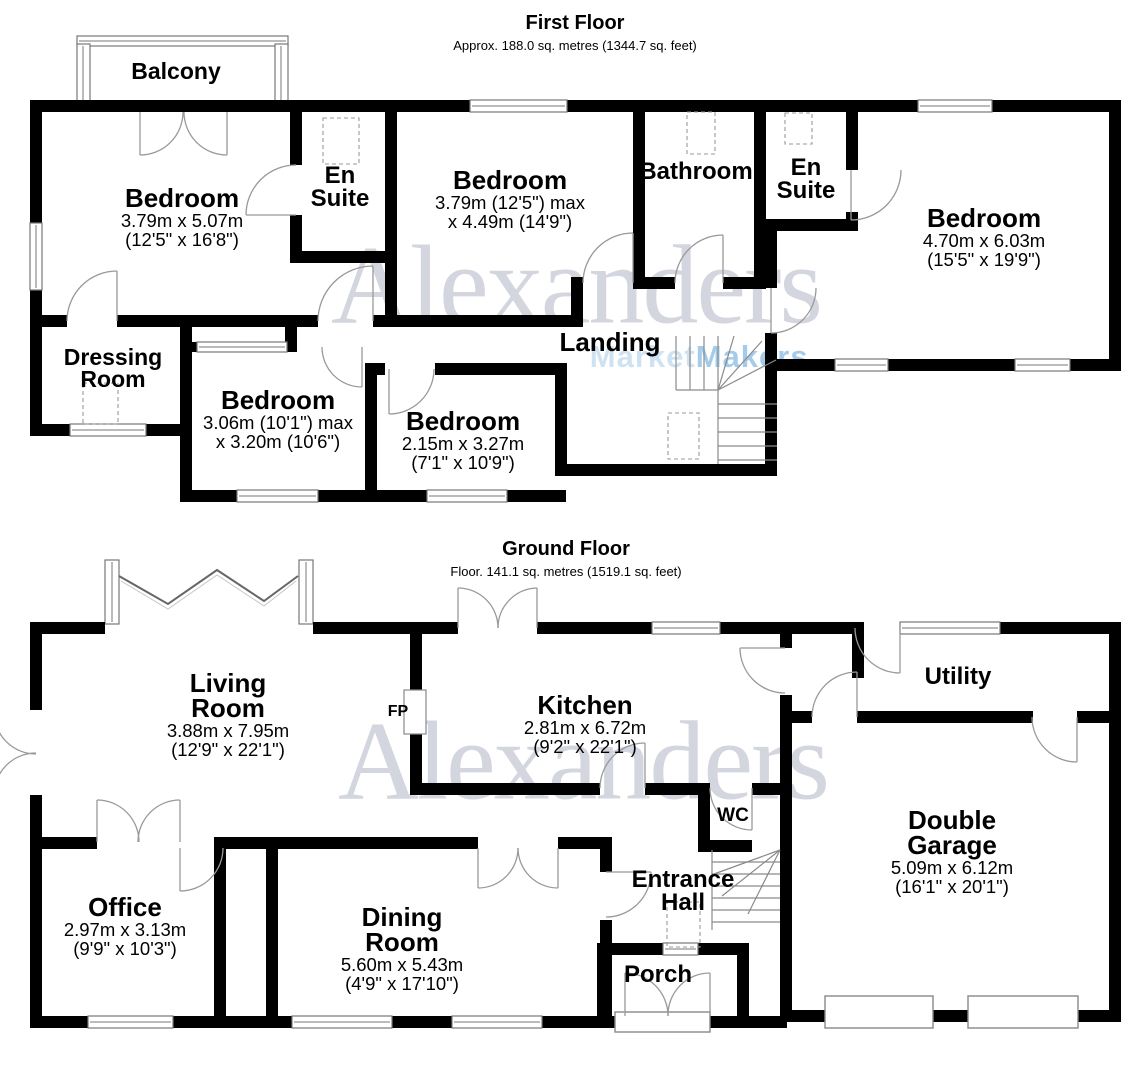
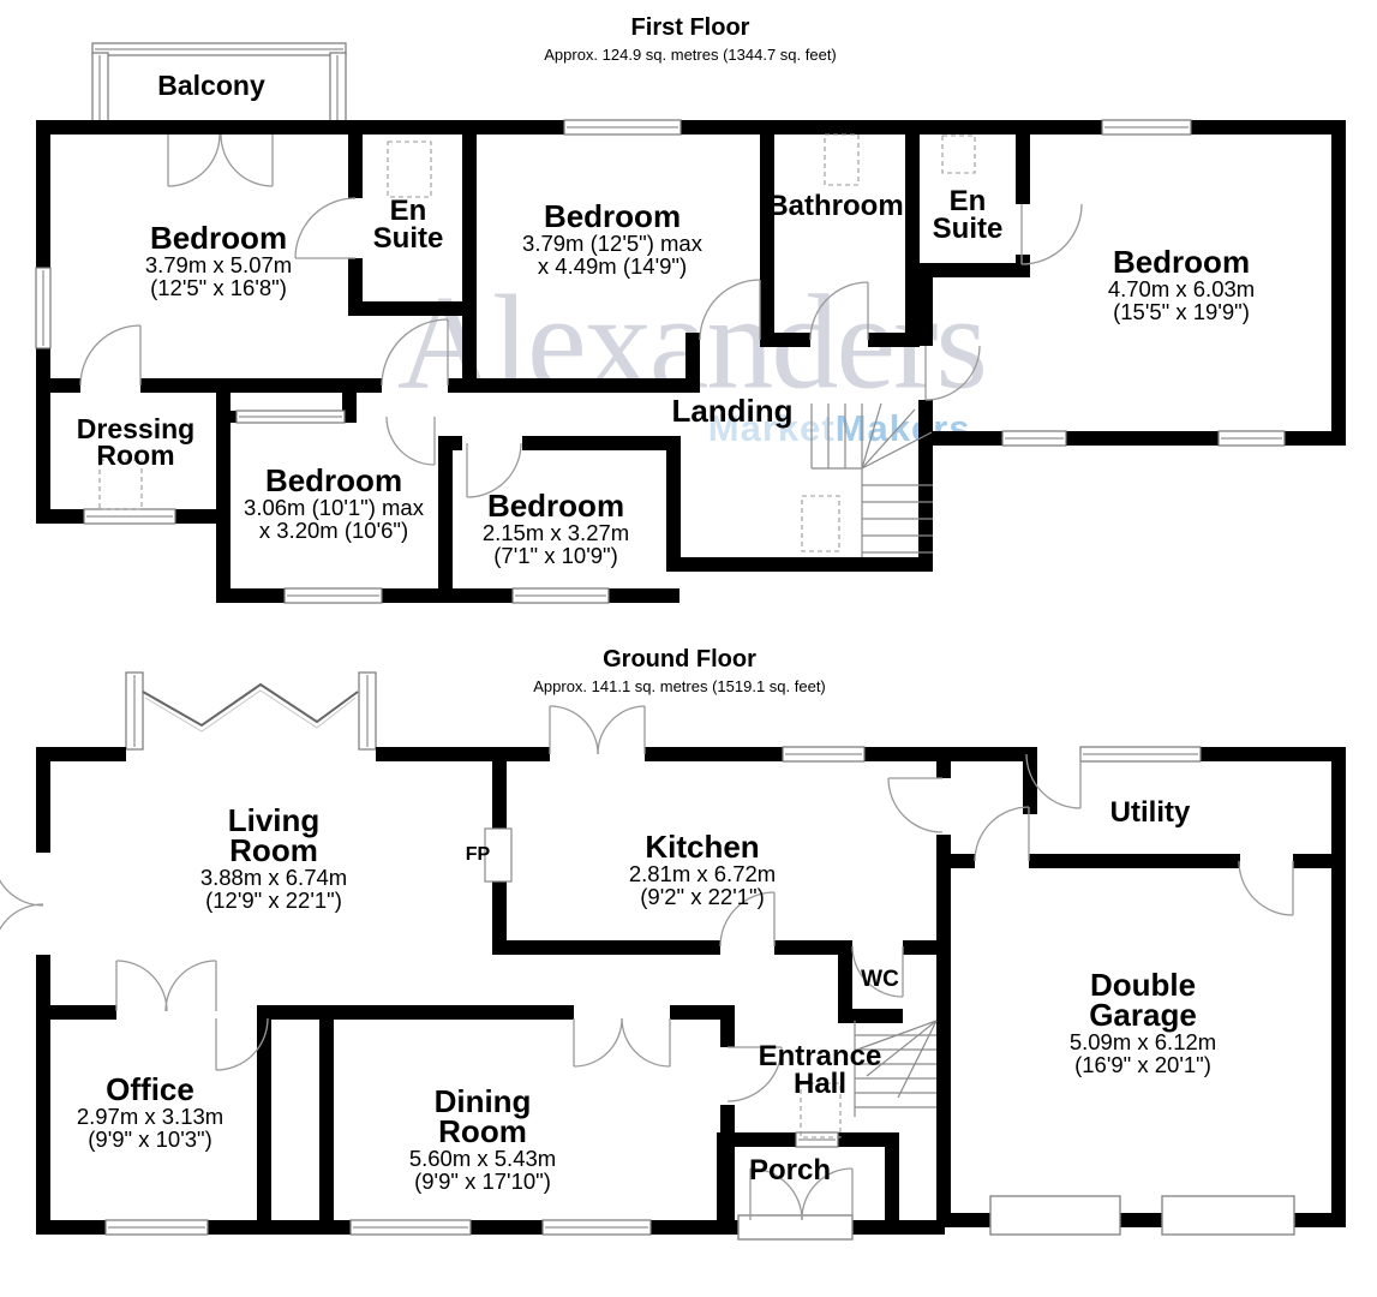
  Alexanes
  Marke Makrs.
- Alexanders
  First Floor
- Approx. 188.0 sq. metres (1344.7 sq. feet)
+ Approx. 124.9 sq. metres (1344.7 sq. feet)
  Ground Floor
- Floor. 141.1 sq. metres (1519.1 sq. feet)
+ Approx. 141.1 sq. metres (1519.1 sq. feet)
  Balcony
  Bedroom
  3.79m x 5.07m
  (12'5" x 16'8")
  En Suite
  Bedroom
  3.79m (12'5") max
  x 4.49m (14'9")
  Bathroom
  En Suite
  Bedroom
  4.70m x 6.03m
  (15'5" x 19'9")
  Dressing Room
  Bedroom
  3.06m (10'1") max
  x 3.20m (10'6")
  Bedroom
  2.15m x 3.27m
  (7'1" x 10'9")
  Landing
  Living Room
- 3.88m x 7.95m
+ 3.88m x 6.74m
  (12'9" x 22'1")
  FP
  Kitchen
  2.81m x 6.72m
  (9'2" x 22'1")
  Utility
  WC
  Double Garage
  5.09m x 6.12m
- (16'1" x 20'1")
+ (16'9" x 20'1")
  Office
  2.97m x 3.13m
  (9'9" x 10'3")
  Dining Room
  5.60m x 5.43m
- (4'9" x 17'10")
+ (9'9" x 17'10")
  Entrance Hall
  Porch
